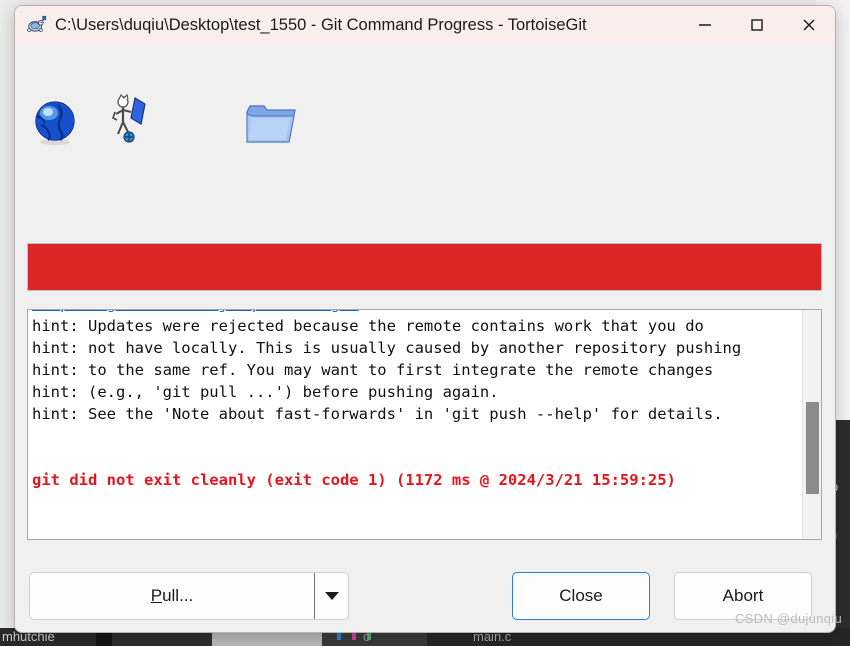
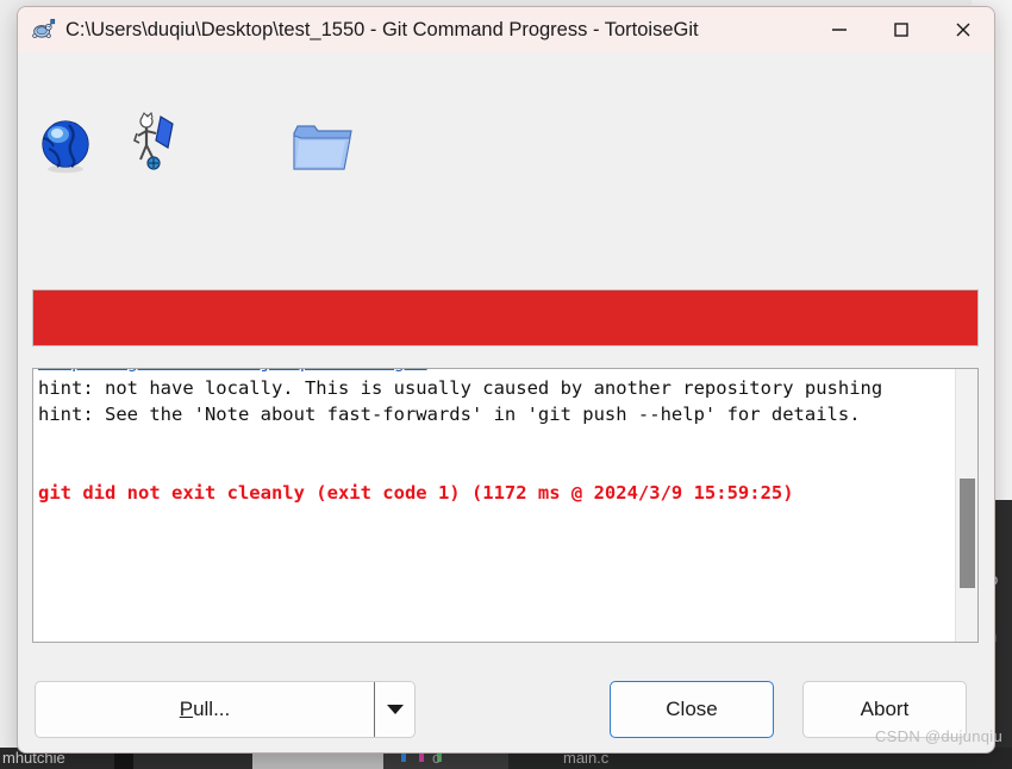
  mhutchie
  o
  main.c
  CSDN @dujunqiu
  C:\Users\duqiu\Desktop\test_1550 - Git Command Progress - TortoiseGit
- hint: Updates were rejected because the remote contains work that you do
  hint: not have locally. This is usually caused by another repository pushing
- hint: to the same ref. You may want to first integrate the remote changes
- hint: (e.g., 'git pull ...') before pushing again.
  hint: See the 'Note about fast-forwards' in 'git push --help' for details.
- git did not exit cleanly (exit code 1) (1172 ms @ 2024/3/21 15:59:25)
+ git did not exit cleanly (exit code 1) (1172 ms @ 2024/3/9 15:59:25)
  P
  ull...
  Close
  Abort
